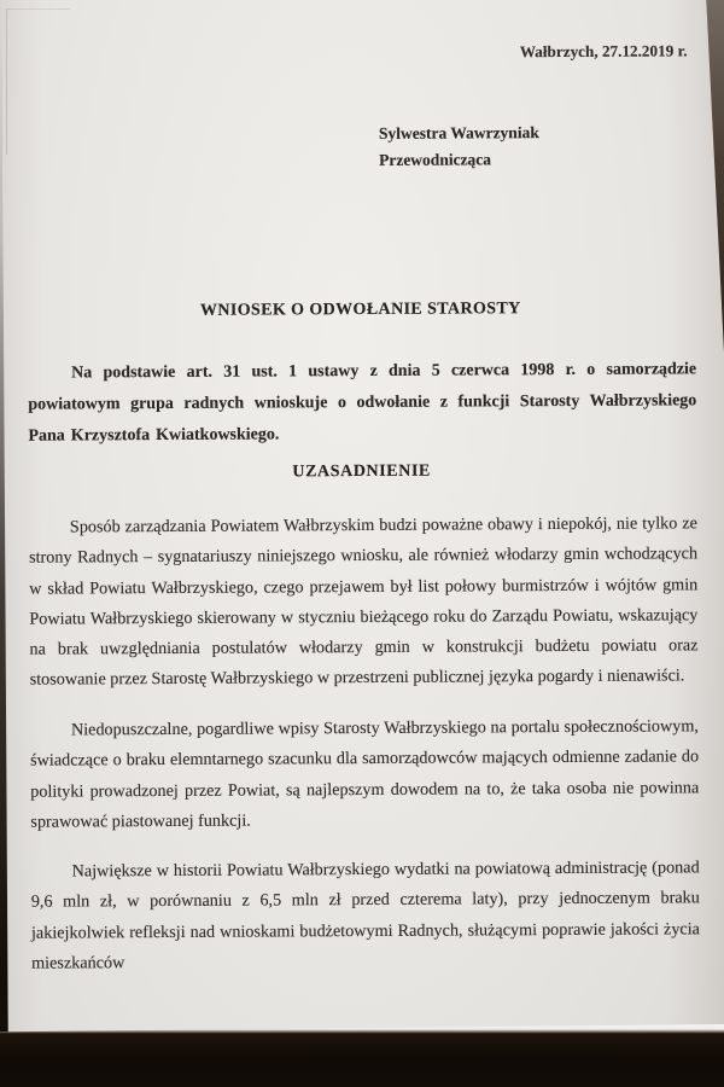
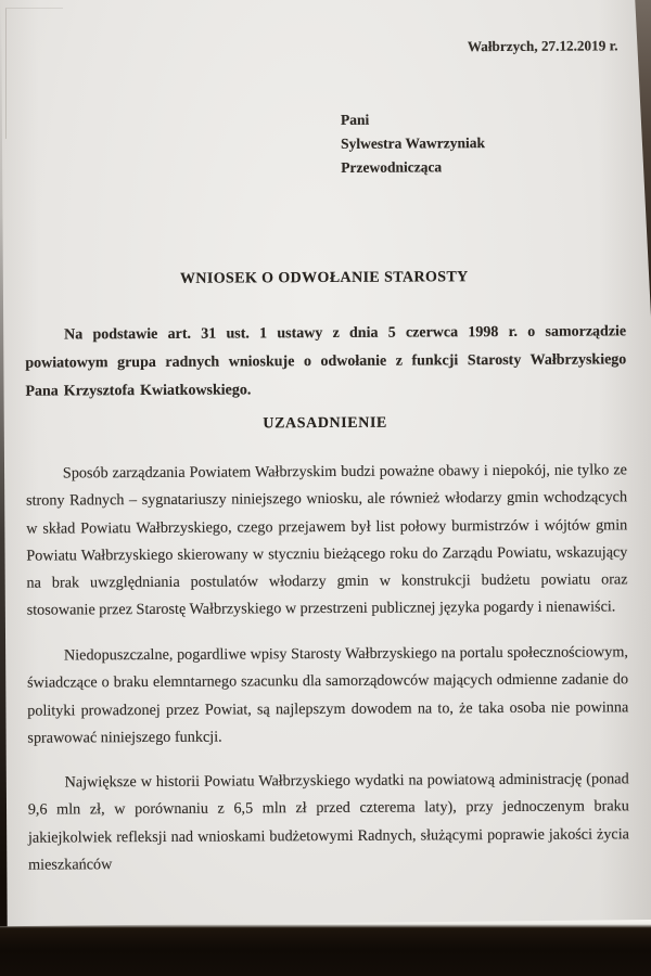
  Wałbrzych, 27.12.2019 r.
+ Pani
  Sylwestra Wawrzyniak
  Przewodnicząca
  WNIOSEK O ODWOŁANIE STAROSTY
  Na podstawie art. 31 ust. 1 ustawy z dnia 5 czerwca 1998 r. o samorządzie powiatowym grupa radnych wnioskuje o odwołanie z funkcji Starosty Wałbrzyskiego Pana Krzysztofa Kwiatkowskiego.
  UZASADNIENIE
  Sposób zarządzania Powiatem Wałbrzyskim budzi poważne obawy i niepokój, nie tylko ze strony Radnych – sygnatariuszy niniejszego wniosku, ale również włodarzy gmin wchodzących w skład Powiatu Wałbrzyskiego, czego przejawem był list połowy burmistrzów i wójtów gmin Powiatu Wałbrzyskiego skierowany w styczniu bieżącego roku do Zarządu Powiatu, wskazujący na brak uwzględniania postulatów włodarzy gmin w konstrukcji budżetu powiatu oraz stosowanie przez Starostę Wałbrzyskiego w przestrzeni publicznej języka pogardy i nienawiści.
- Niedopuszczalne, pogardliwe wpisy Starosty Wałbrzyskiego na portalu społecznościowym, świadczące o braku elemntarnego szacunku dla samorządowców mających odmienne zadanie do polityki prowadzonej przez Powiat, są najlepszym dowodem na to, że taka osoba nie powinna sprawować piastowanej funkcji.
+ Niedopuszczalne, pogardliwe wpisy Starosty Wałbrzyskiego na portalu społecznościowym, świadczące o braku elemntarnego szacunku dla samorządowców mających odmienne zadanie do polityki prowadzonej przez Powiat, są najlepszym dowodem na to, że taka osoba nie powinna sprawować niniejszego funkcji.
  Największe w historii Powiatu Wałbrzyskiego wydatki na powiatową administrację (ponad 9,6 mln zł, w porównaniu z 6,5 mln zł przed czterema laty), przy jednoczenym braku jakiejkolwiek refleksji nad wnioskami budżetowymi Radnych, służącymi poprawie jakości życia mieszkańców
